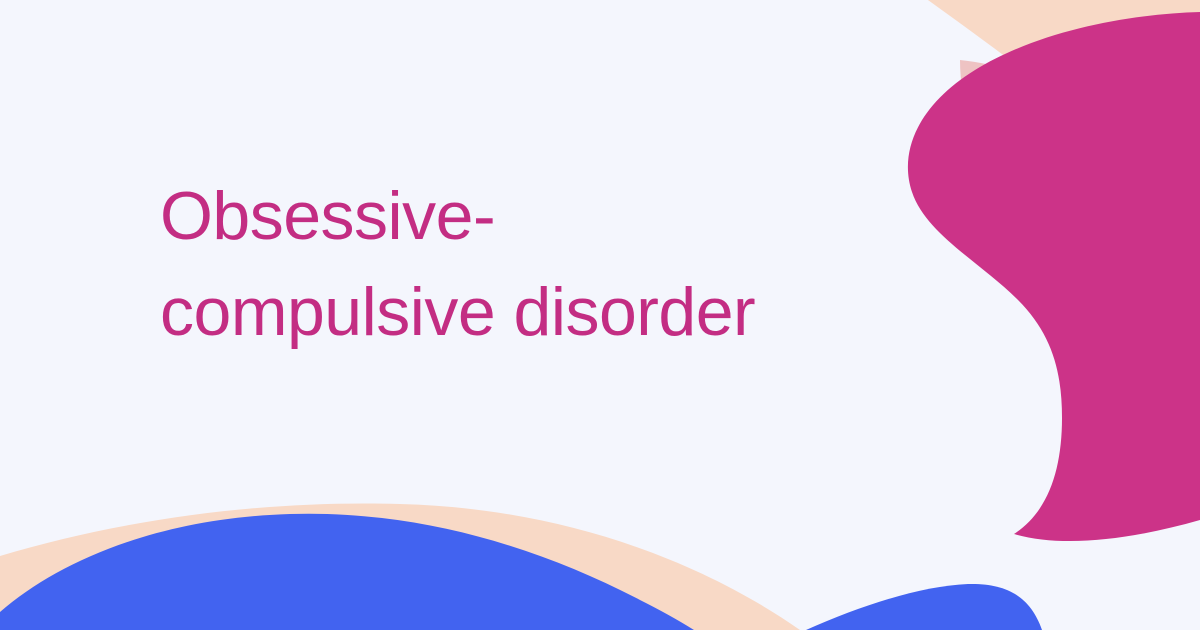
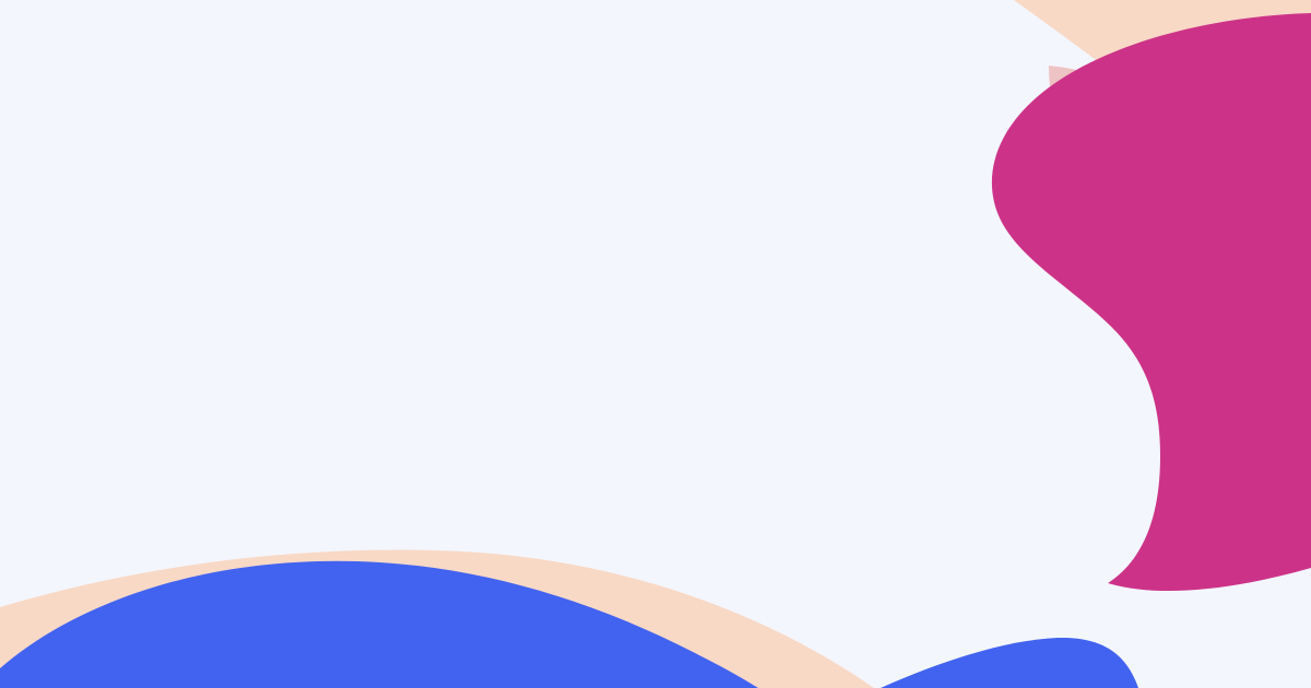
- Obsessive-
- compulsive disorder
